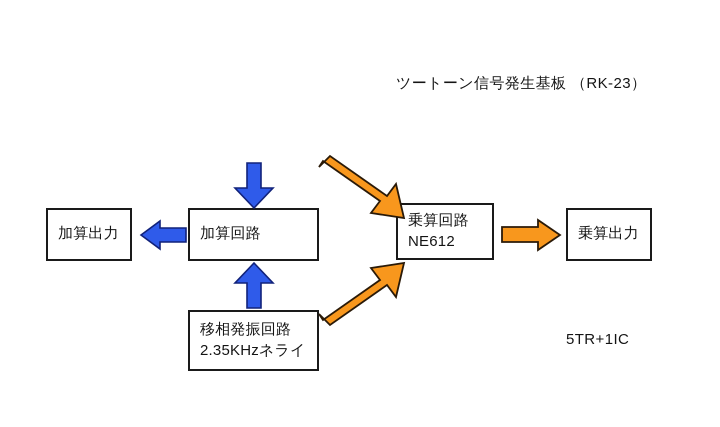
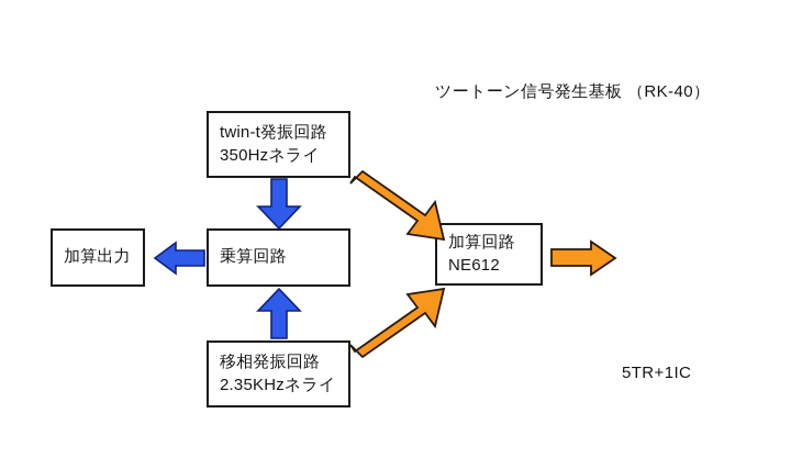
- ツートーン信号発生基板 （RK-23）
+ ツートーン信号発生基板 （RK-40）
  5TR+1IC
+ twin-t発振回路
+ 350Hzネライ
- 加算回路
+ 乗算回路
  移相発振回路
  2.35KHzネライ
  加算出力
- 乗算回路
+ 加算回路
  NE612
- 乗算出力
